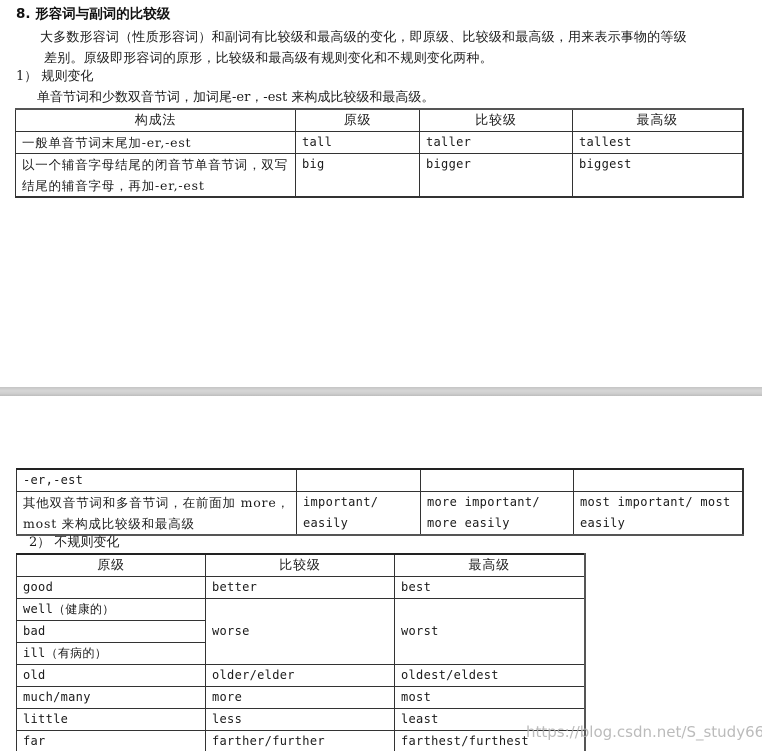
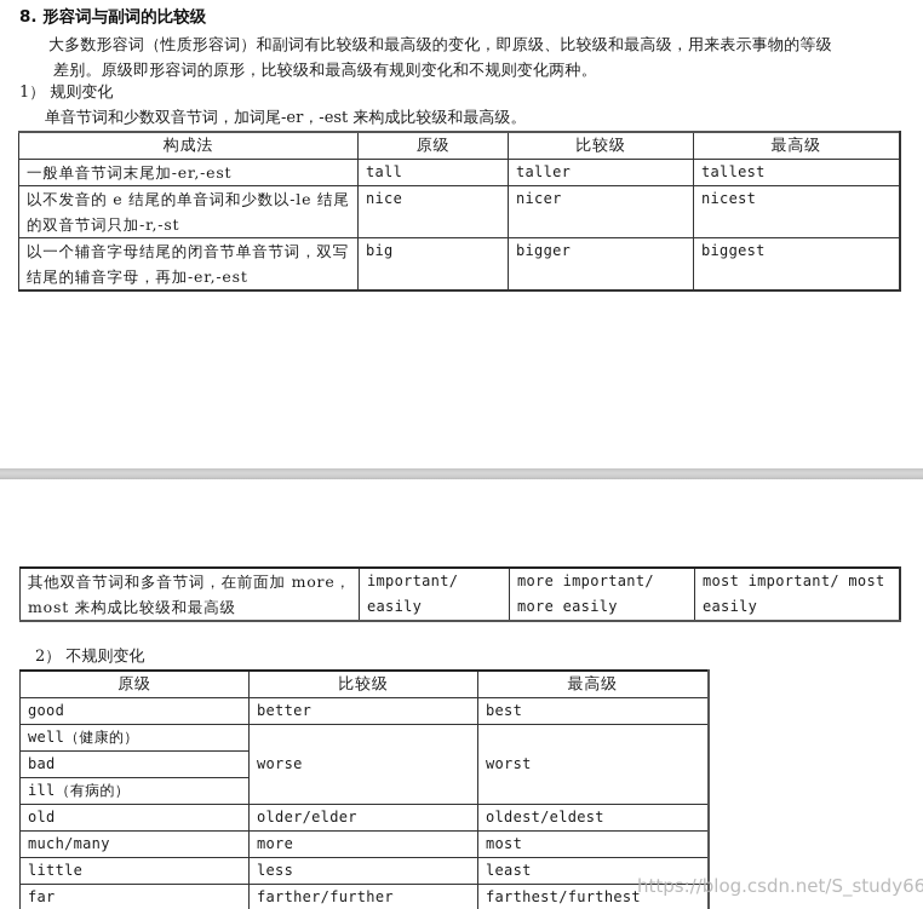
  8. 形容词与副词的比较级
  大多数形容词（性质形容词）和副词有比较级和最高级的变化，即原级、比较级和最高级，用来表示事物的等级
  差别。原级即形容词的原形，比较级和最高级有规则变化和不规则变化两种。
  1） 规则变化
  单音节词和少数双音节词，加词尾-er，-est 来构成比较级和最高级。
  构成法	原级	比较级	最高级
  一般单音节词末尾加-er,-est	tall	taller	tallest
+ 以不发音的 e 结尾的单音词和少数以-le 结尾的双音节词只加-r,-st	nice	nicer	nicest
  以一个辅音字母结尾的闭音节单音节词，双写结尾的辅音字母，再加-er,-est	big	bigger	biggest
- -er,-est
  其他双音节词和多音节词，在前面加 more，most 来构成比较级和最高级	important/ easily	more important/ more easily	most important/ most easily
  2） 不规则变化
  原级	比较级	最高级
  good	better	best
  well（健康的）	worse	worst
  bad
  ill（有病的）
  old	older/elder	oldest/eldest
  much/many	more	most
  little	less	least
  far	farther/further	farthest/furthest
  https://blog.csdn.net/S_study66
